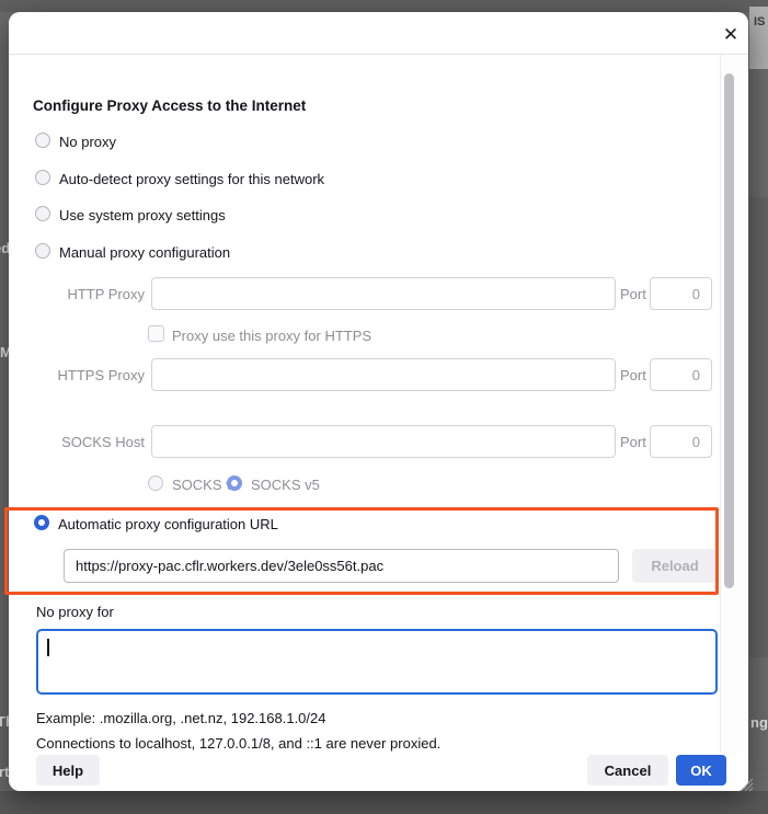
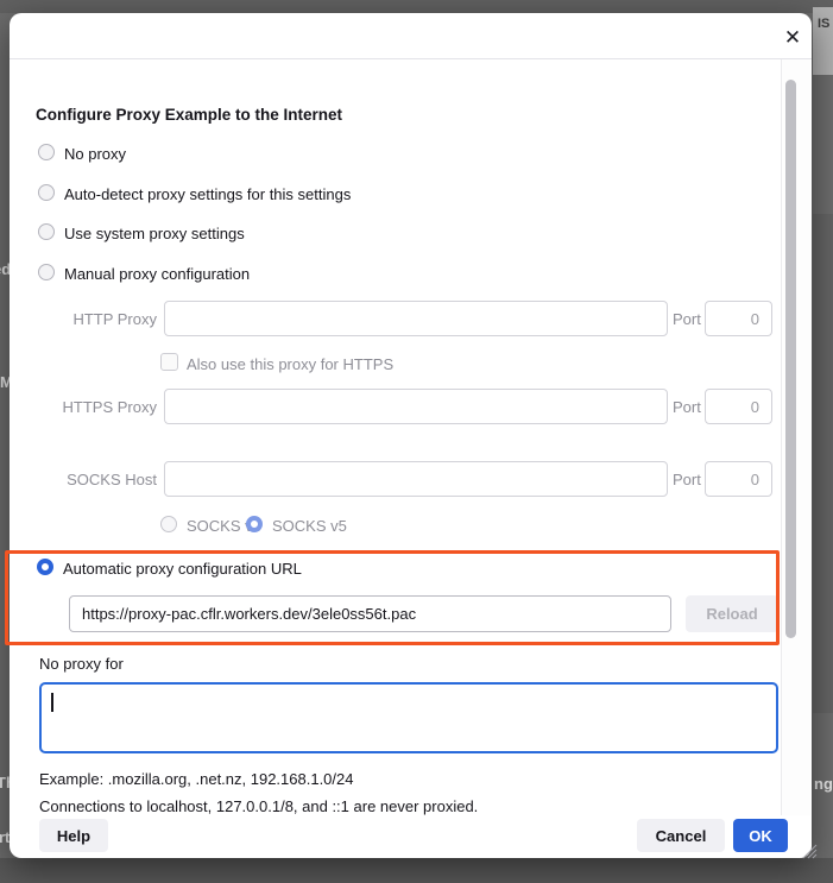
  IS
  M
  rt
  ng
  ✕
- Configure Proxy Access to the Internet
+ Configure Proxy Example to the Internet
  No proxy
- Auto-detect proxy settings for this network
+ Auto-detect proxy settings for this settings
  Use system proxy settings
  Manual proxy configuration
  HTTP Proxy
  Port
  0
- Proxy use this proxy for HTTPS
+ Also use this proxy for HTTPS
  HTTPS Proxy
  Port
  0
  SOCKS Host
  Port
  0
  SOCKS
  SOCKS v5
  Automatic proxy configuration URL
  https://proxy-pac.cflr.workers.dev/3ele0ss56t.pac
  Reload
  No proxy for
  Example: .mozilla.org, .net.nz, 192.168.1.0/24
  Connections to localhost, 127.0.0.1/8, and ::1 are never proxied.
  Help
  Cancel
  OK
